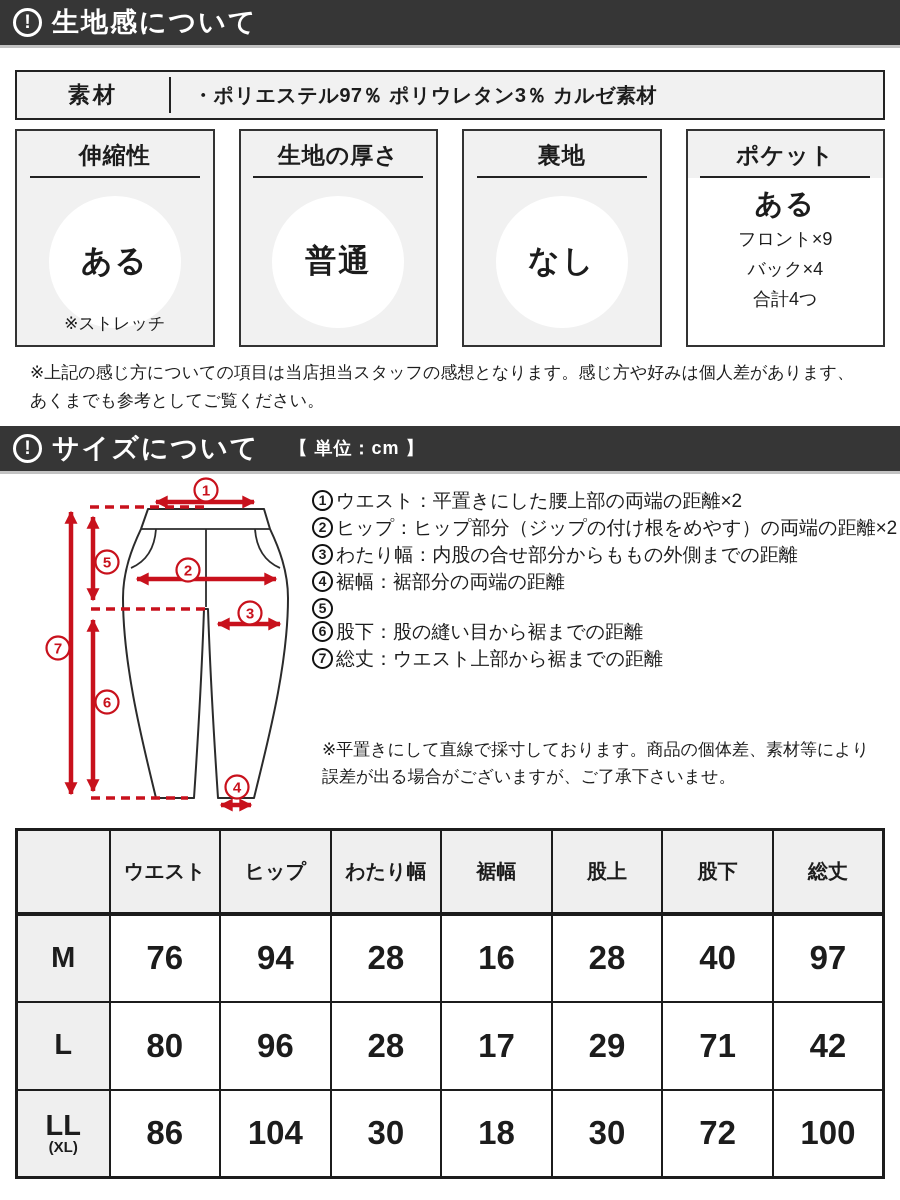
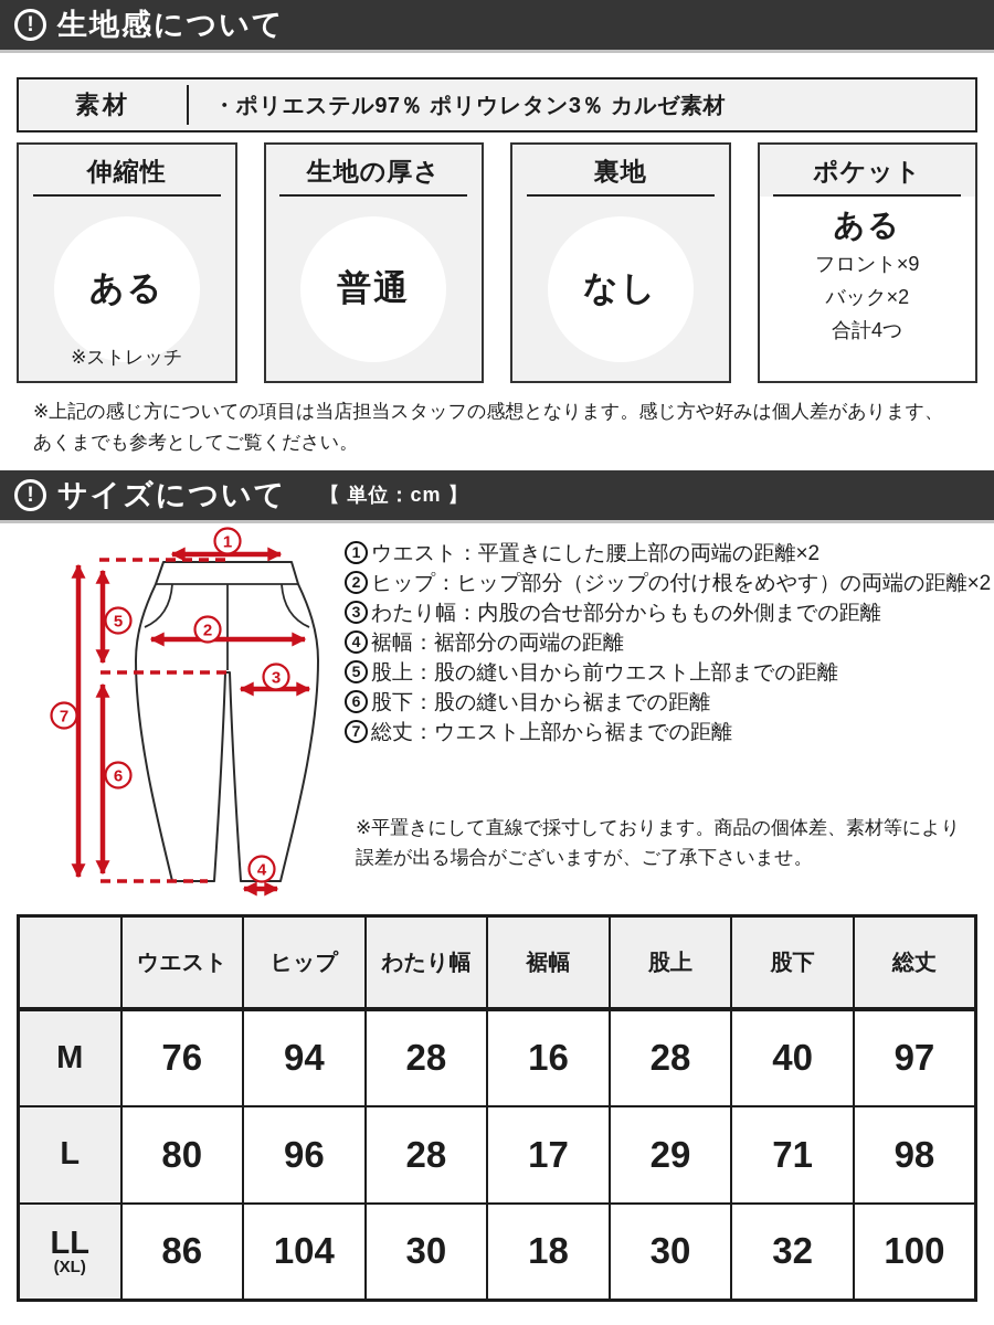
  !
  生地感について
  素材
  ・ポリエステル97％ ポリウレタン3％ カルゼ素材
  伸縮性
  ある
  ※ストレッチ
  生地の厚さ
  普通
  裏地
  なし
  ポケット
  ある
  フロント×9
- バック×4
+ バック×2
  合計4つ
  ※上記の感じ方についての項目は当店担当スタッフの感想となります。感じ方や好みは個人差があります、
  あくまでも参考としてご覧ください。
  !
  サイズについて
  【 単位：cm 】
  1
  2
  3
  4
  5
  6
  7
  1
  ウエスト：平置きにした腰上部の両端の距離×2
  2
  ヒップ：ヒップ部分（ジップの付け根をめやす）の両端の距離×2
  3
  わたり幅：内股の合せ部分からももの外側までの距離
  4
  裾幅：裾部分の両端の距離
  5
+ 股上：股の縫い目から前ウエスト上部までの距離
  6
  股下：股の縫い目から裾までの距離
  7
  総丈：ウエスト上部から裾までの距離
  ※平置きにして直線で採寸しております。商品の個体差、素材等により
  誤差が出る場合がございますが、ご了承下さいませ。
  	ウエスト	ヒップ	わたり幅	裾幅	股上	股下	総丈
  M	76	94	28	16	28	40	97
- L	80	96	28	17	29	71	42
+ L	80	96	28	17	29	71	98
- LL(XL)	86	104	30	18	30	72	100
+ LL(XL)	86	104	30	18	30	32	100
